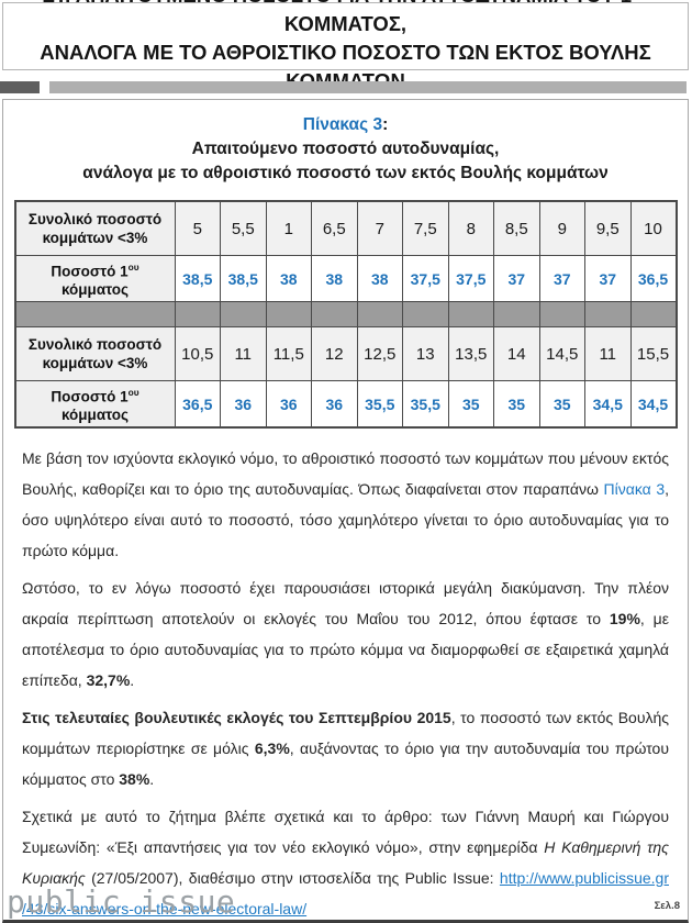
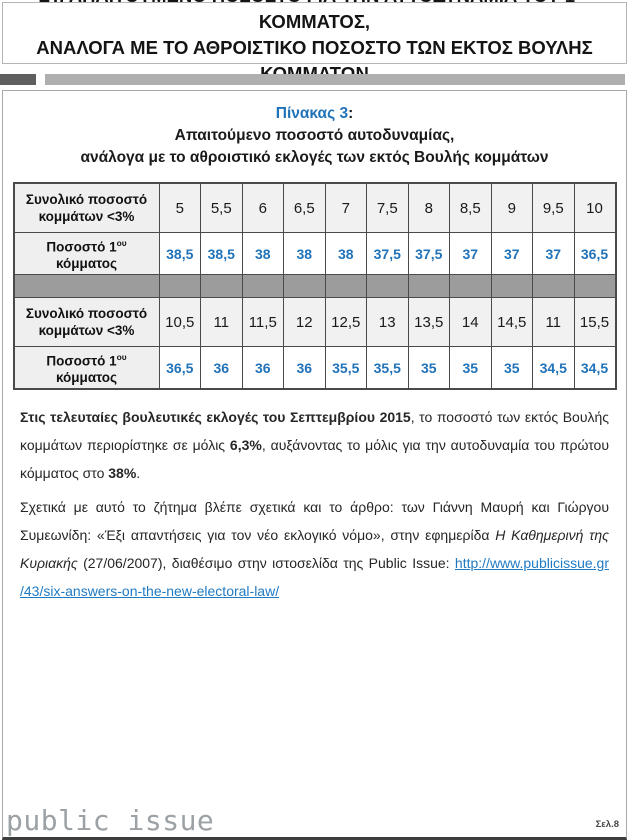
  ΑΝΑΛΟΓΑ ΜΕ ΤΟ ΑΘΡΟΙΣΤΙΚΟ ΠΟΣΟΣΤΟ ΤΩΝ ΕΚΤΟΣ ΒΟΥΛΗΣ
  Πίνακας 3:
  Απαιτούμενο ποσοστό αυτοδυναμίας,
- ανάλογα με το αθροιστικό ποσοστό των εκτός Βουλής κομμάτων
+ ανάλογα με το αθροιστικό εκλογές των εκτός Βουλής κομμάτων
- Συνολικό ποσοστό κομμάτων <3%	5	5,5	1	6,5	7	7,5	8	8,5	9	9,5	10
+ Συνολικό ποσοστό κομμάτων <3%	5	5,5	6	6,5	7	7,5	8	8,5	9	9,5	10
  Ποσοστό 1ου κόμματος	38,5	38,5	38	38	38	37,5	37,5	37	37	37	36,5
  Συνολικό ποσοστό κομμάτων <3%	10,5	11	11,5	12	12,5	13	13,5	14	14,5	11	15,5
  Ποσοστό 1ου κόμματος	36,5	36	36	36	35,5	35,5	35	35	35	34,5	34,5
- Με βάση τον ισχύοντα εκλογικό νόμο, το αθροιστικό ποσοστό των κομμάτων που μένουν εκτός Βουλής, καθορίζει και το όριο της αυτοδυναμίας. Όπως διαφαίνεται στον παραπάνω Πίνακα 3, όσο υψηλότερο είναι αυτό το ποσοστό, τόσο χαμηλότερο γίνεται το όριο αυτοδυναμίας για το πρώτο κόμμα.
- Ωστόσο, το εν λόγω ποσοστό έχει παρουσιάσει ιστορικά μεγάλη διακύμανση. Την πλέον ακραία περίπτωση αποτελούν οι εκλογές του Μαΐου του 2012, όπου έφτασε το 19%, με αποτέλεσμα το όριο αυτοδυναμίας για το πρώτο κόμμα να διαμορφωθεί σε εξαιρετικά χαμηλά επίπεδα, 32,7%.
- Στις τελευταίες βουλευτικές εκλογές του Σεπτεμβρίου 2015, το ποσοστό των εκτός Βουλής κομμάτων περιορίστηκε σε μόλις 6,3%, αυξάνοντας το όριο για την αυτοδυναμία του πρώτου κόμματος στο 38%.
+ Στις τελευταίες βουλευτικές εκλογές του Σεπτεμβρίου 2015, το ποσοστό των εκτός Βουλής κομμάτων περιορίστηκε σε μόλις 6,3%, αυξάνοντας το μόλις για την αυτοδυναμία του πρώτου κόμματος στο 38%.
- Σχετικά με αυτό το ζήτημα βλέπε σχετικά και το άρθρο: των Γιάννη Μαυρή και Γιώργου Συμεωνίδη: «Έξι απαντήσεις για τον νέο εκλογικό νόμο», στην εφημερίδα Η Καθημερινή της Κυριακής (27/05/2007), διαθέσιμο στην ιστοσελίδα της Public Issue: http://www.publicissue.gr /43/six-answers-on-the-new-electoral-law/
+ Σχετικά με αυτό το ζήτημα βλέπε σχετικά και το άρθρο: των Γιάννη Μαυρή και Γιώργου Συμεωνίδη: «Έξι απαντήσεις για τον νέο εκλογικό νόμο», στην εφημερίδα Η Καθημερινή της Κυριακής (27/06/2007), διαθέσιμο στην ιστοσελίδα της Public Issue: http://www.publicissue.gr /43/six-answers-on-the-new-electoral-law/
  public issue
  Σελ.8
